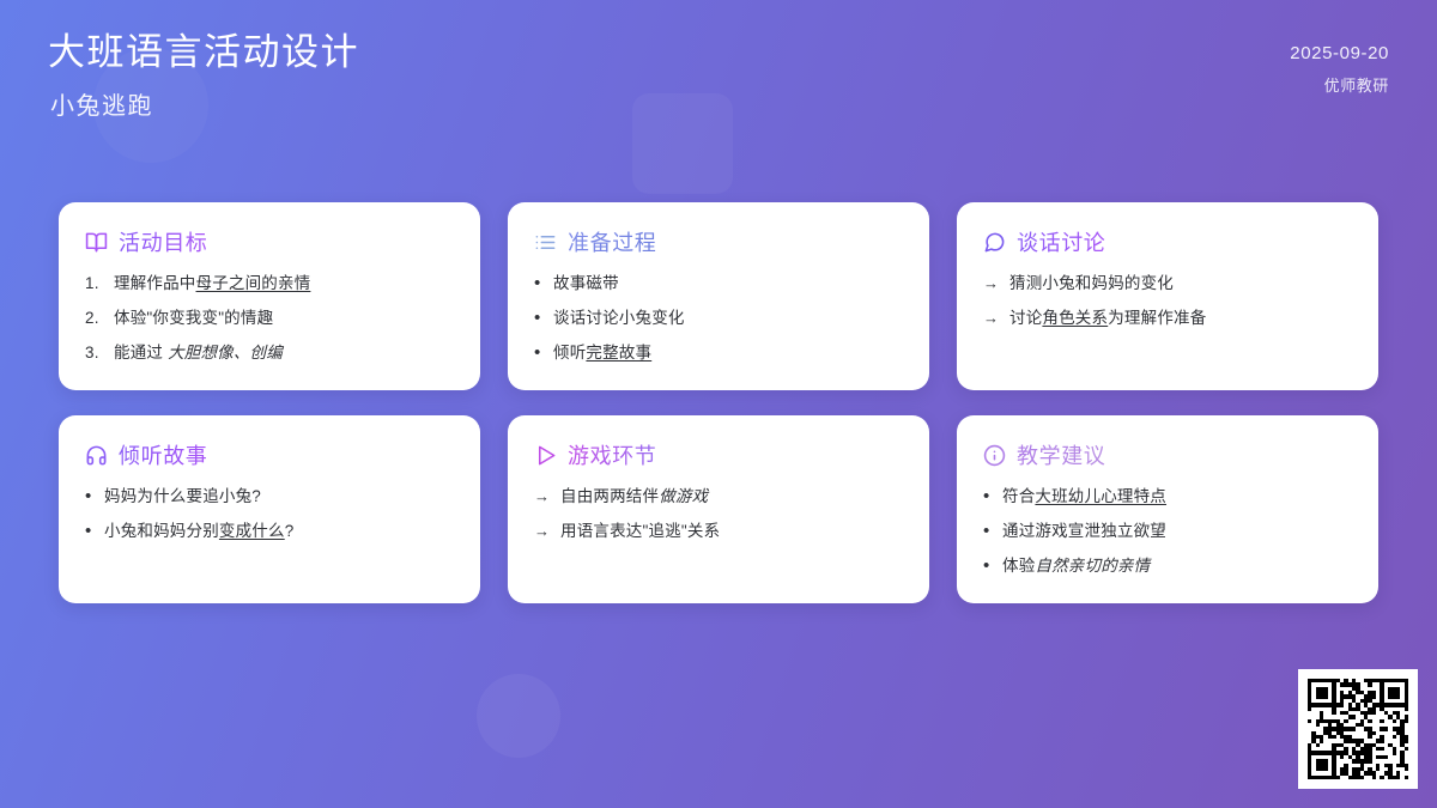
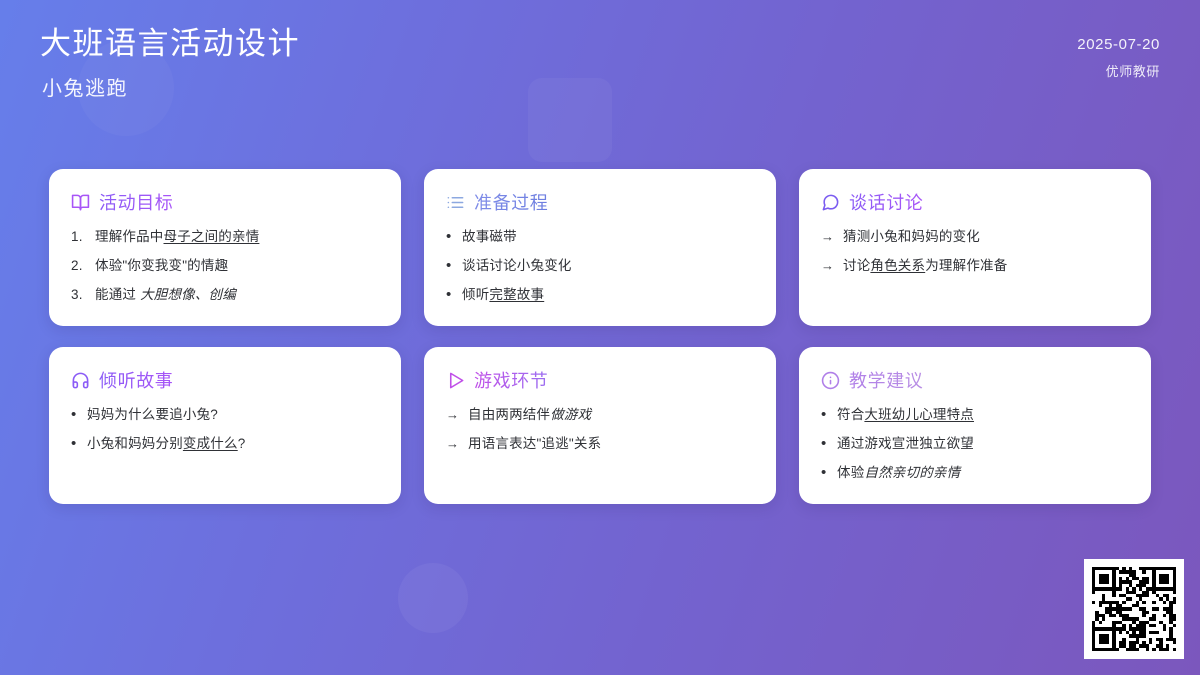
  大班语言活动设计
  小兔逃跑
- 2025-09-20
+ 2025-07-20
  优师教研
  活动目标
  1.
  理解作品中母子之间的亲情
  2.
  体验"你变我变"的情趣
  3.
  能通过 大胆想像、创编
  准备过程
  •
  故事磁带
  •
  谈话讨论小兔变化
  •
  倾听完整故事
  谈话讨论
  →
  猜测小兔和妈妈的变化
  →
  讨论角色关系为理解作准备
  倾听故事
  •
  妈妈为什么要追小兔?
  •
  小兔和妈妈分别变成什么?
  游戏环节
  →
  自由两两结伴做游戏
  →
  用语言表达"追逃"关系
  教学建议
  •
  符合大班幼儿心理特点
  •
  通过游戏宣泄独立欲望
  •
  体验自然亲切的亲情
